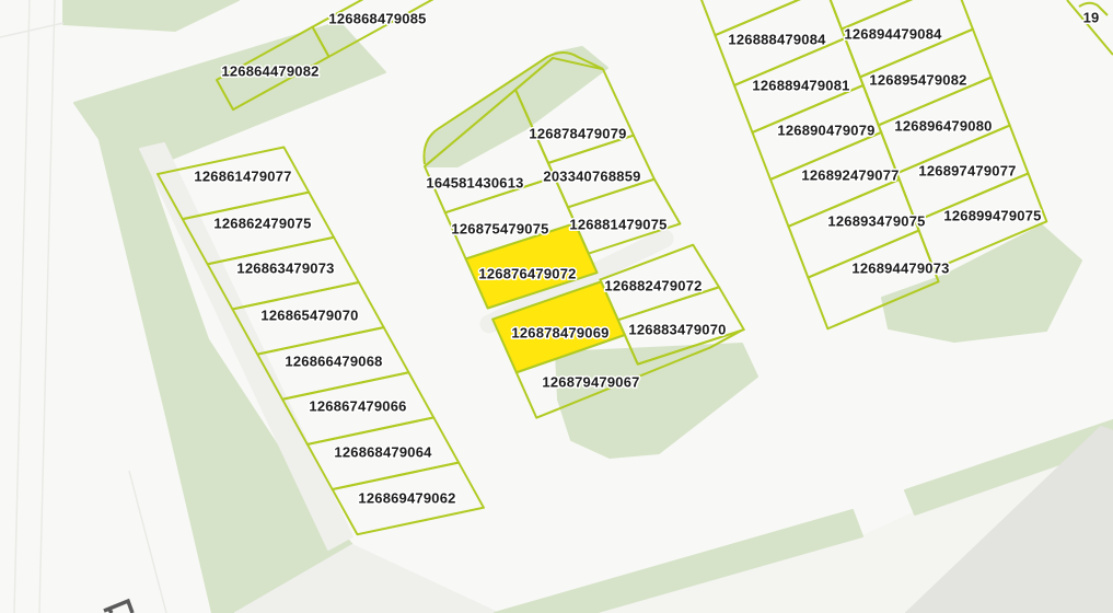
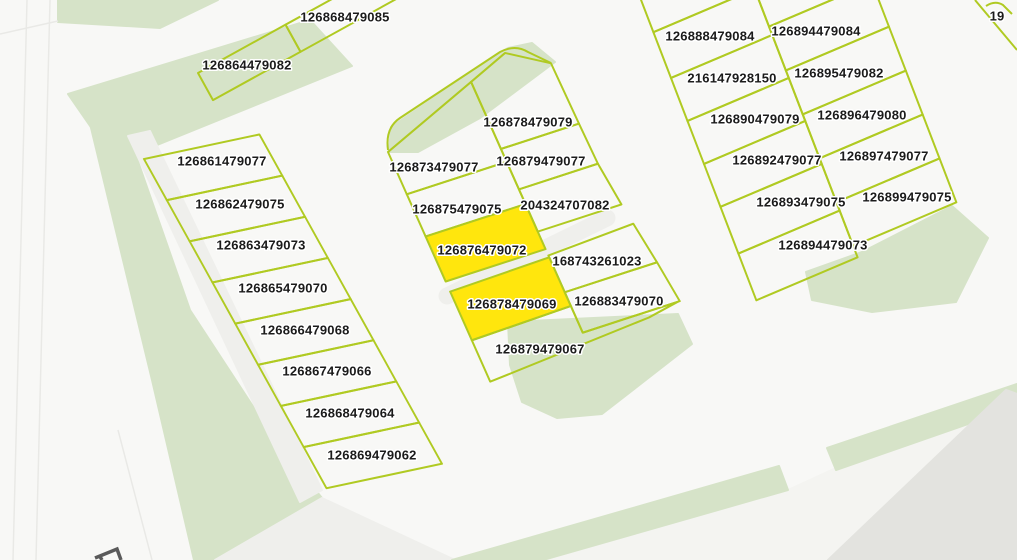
  126868479085
  126864479082
  126861479077
  126862479075
  126863479073
  126865479070
  126866479068
  126867479066
  126868479064
  126869479062
  126878479079
- 164581430613
+ 126873479077
- 203340768859
+ 126879479077
  126875479075
- 126881479075
+ 204324707082
  126876479072
- 126882479072
+ 168743261023
  126878479069
  126883479070
  126879479067
  126888479084
  126894479084
- 126889479081
+ 216147928150
  126895479082
  126890479079
  126896479080
  126892479077
  126897479077
  126893479075
  126899479075
  126894479073
  19
